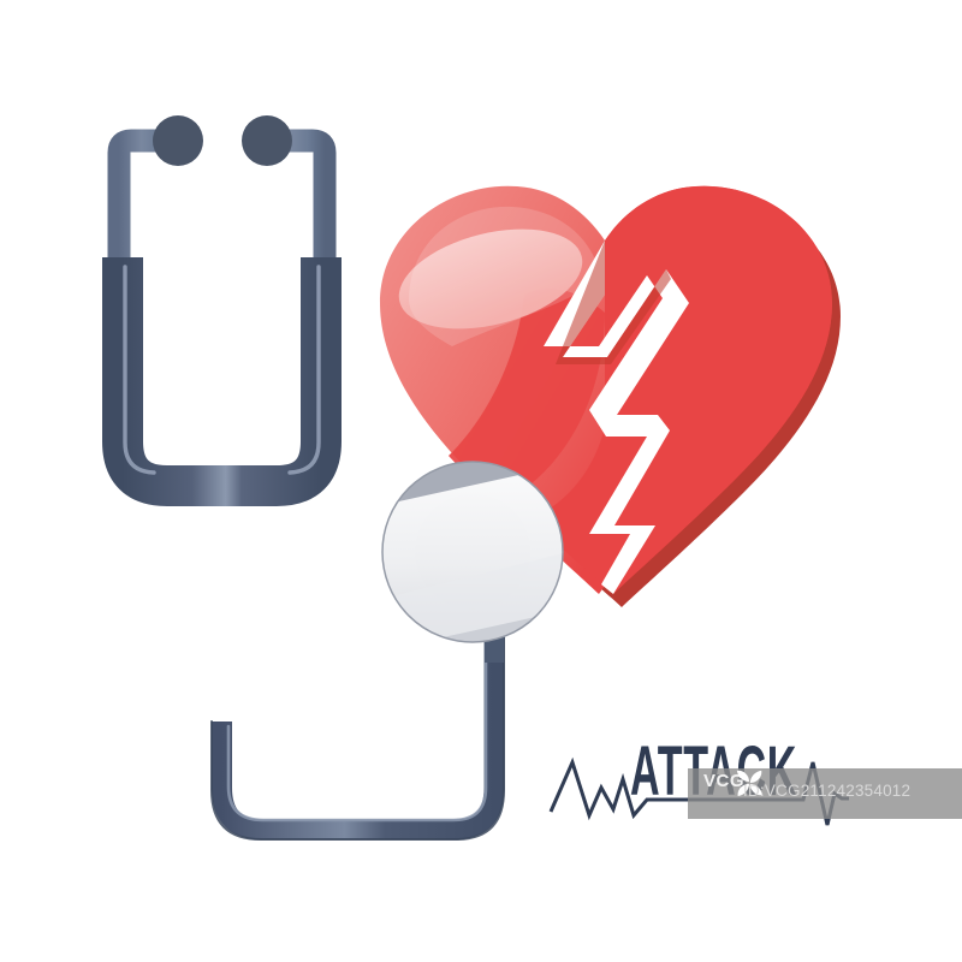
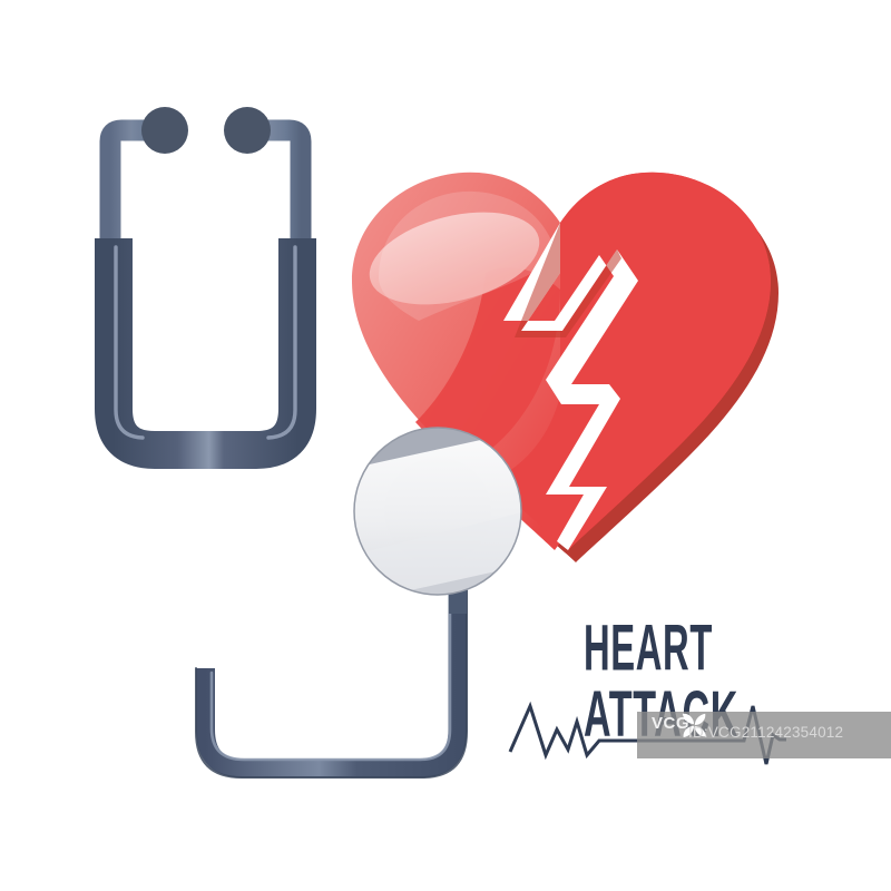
+ HEART
  ATTACK
  VCG
  ID:VCG211242354012
